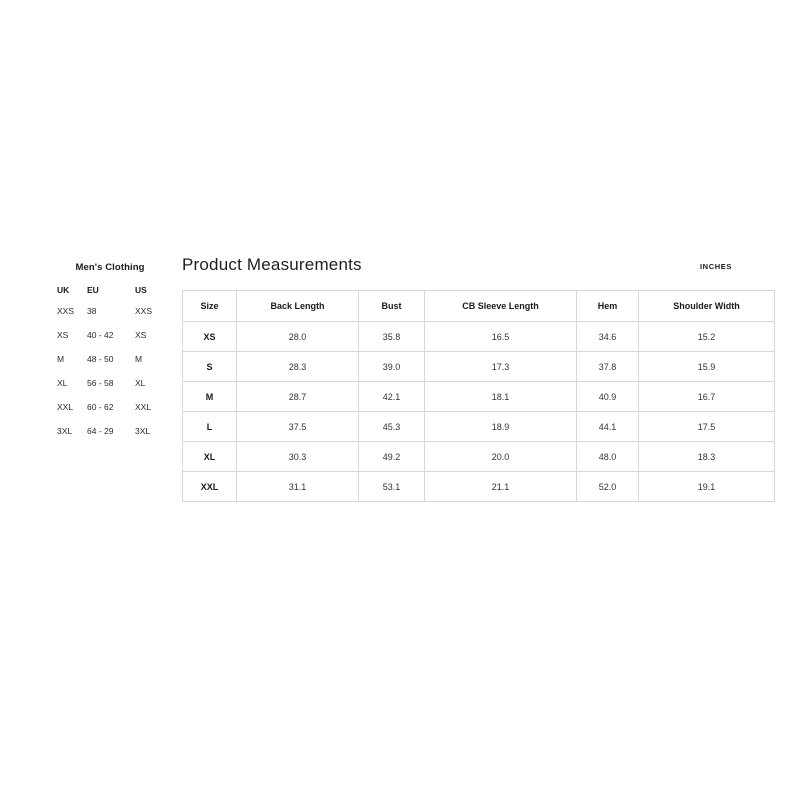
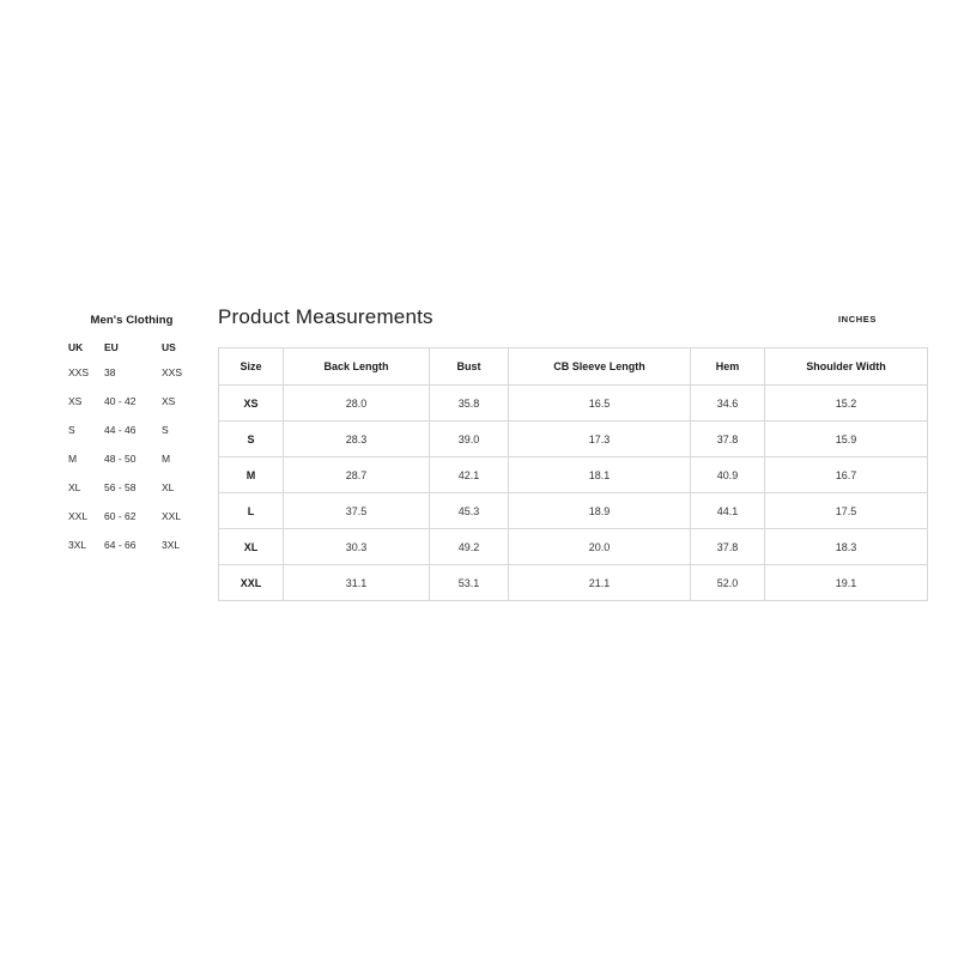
  Men's Clothing
  UK	EU	US
  XXS	38	XXS
  XS	40 - 42	XS
+ S	44 - 46	S
  M	48 - 50	M
  XL	56 - 58	XL
  XXL	60 - 62	XXL
- 3XL	64 - 29	3XL
+ 3XL	64 - 66	3XL
  Product Measurements
  INCHES
  Size	Back Length	Bust	CB Sleeve Length	Hem	Shoulder Width
  XS	28.0	35.8	16.5	34.6	15.2
  S	28.3	39.0	17.3	37.8	15.9
  M	28.7	42.1	18.1	40.9	16.7
  L	37.5	45.3	18.9	44.1	17.5
- XL	30.3	49.2	20.0	48.0	18.3
+ XL	30.3	49.2	20.0	37.8	18.3
  XXL	31.1	53.1	21.1	52.0	19.1
